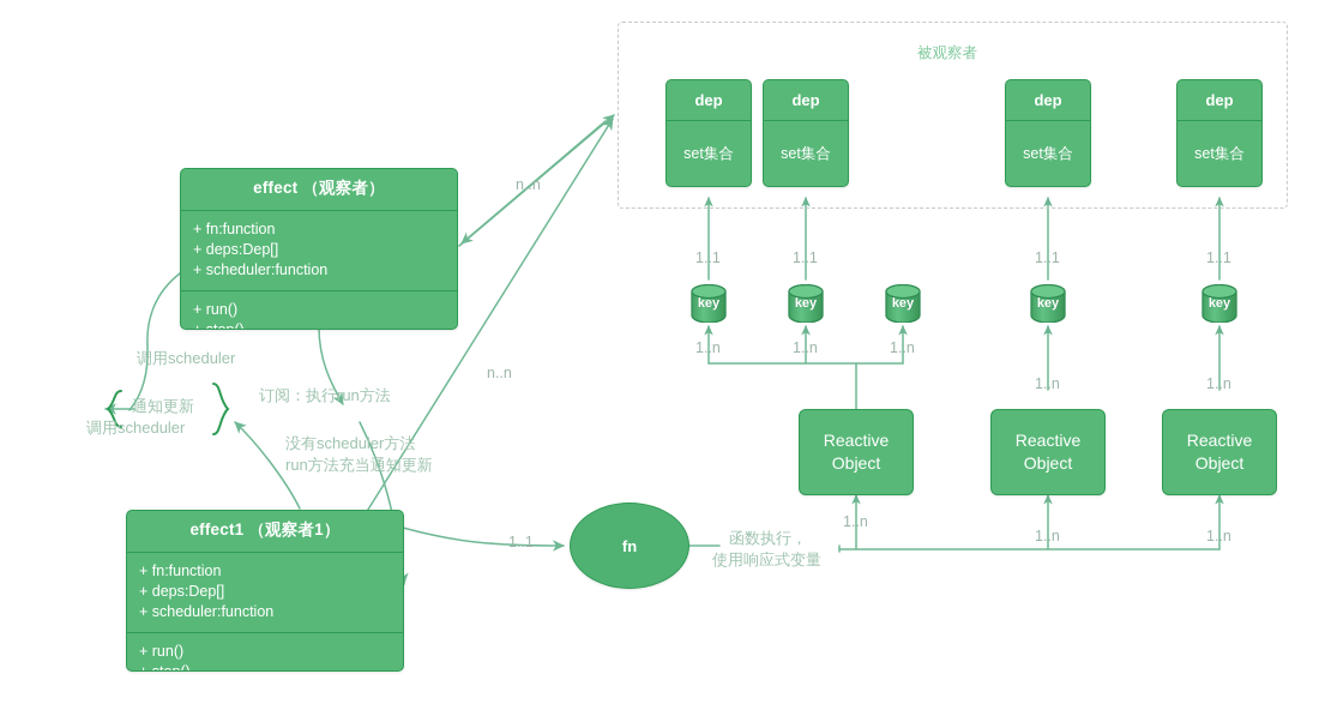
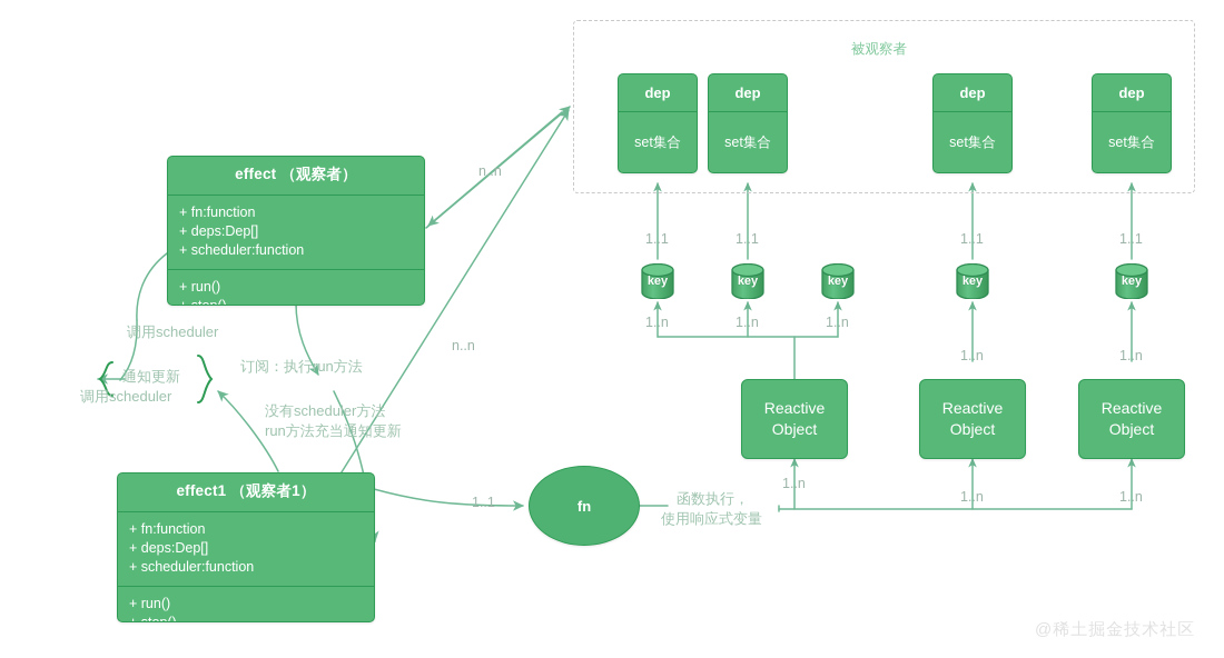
  被观察者
  dep
  set集合
  dep
  set集合
  dep
  set集合
  dep
  set集合
  key
  key
  key
  key
  key
  1..1
  1..1
  1..1
  1..1
  1..n
  1..n
  1..n
  1..n
  1..n
  Reactive
  Object
  Reactive
  Object
  Reactive
  Object
  1..n
  1..n
  1..n
  fn
  1..1
  effect （观察者）
  + fn:function
  + deps:Dep[]
  + scheduler:function
  + run()
  effect1 （观察者1）
  + fn:function
  + deps:Dep[]
  + scheduler:function
  + run()
  n..n
  n..n
  调用scheduler
  通知更新
  调用scheduler
  订阅：执行run方法
  没有scheduler方法
  run方法充当通知更新
  函数执行，
  使用响应式变量
+ @稀土掘金技术社区
